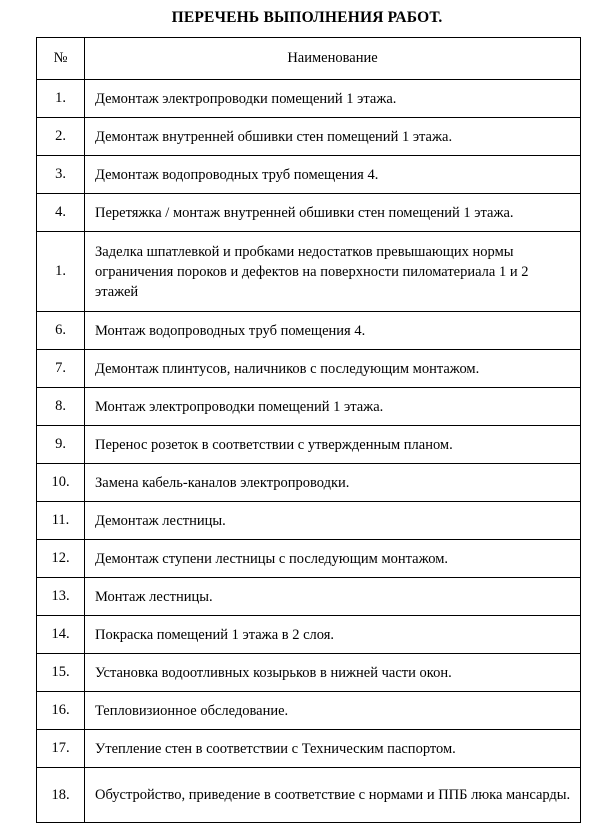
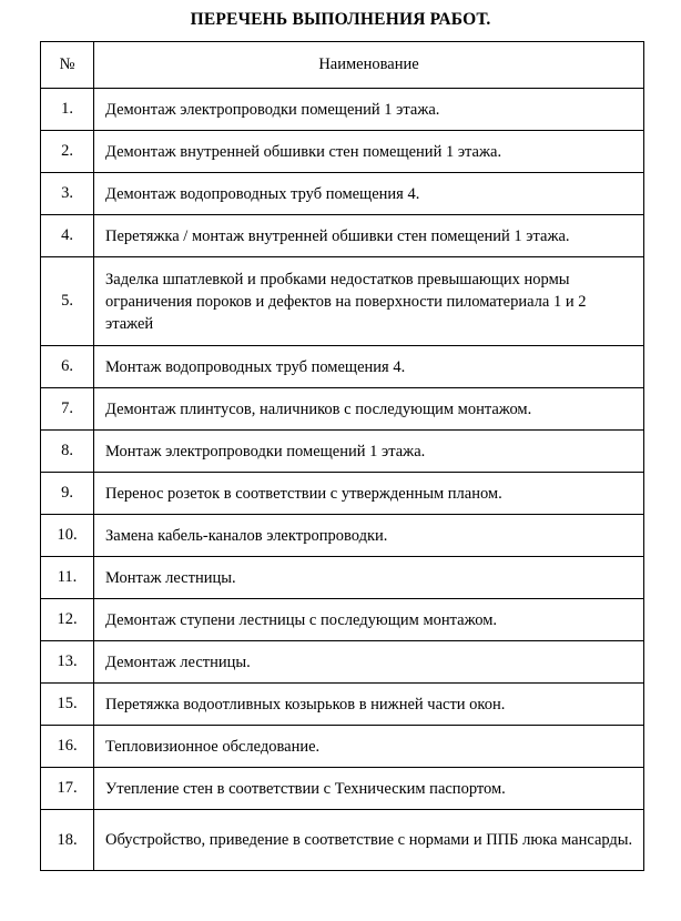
  ПЕРЕЧЕНЬ ВЫПОЛНЕНИЯ РАБОТ.
  №	Наименование
  1.	Демонтаж электропроводки помещений 1 этажа.
  2.	Демонтаж внутренней обшивки стен помещений 1 этажа.
  3.	Демонтаж водопроводных труб помещения 4.
  4.	Перетяжка / монтаж внутренней обшивки стен помещений 1 этажа.
- 1.	Заделка шпатлевкой и пробками недостатков превышающих нормы ограничения пороков и дефектов на поверхности пиломатериала 1 и 2 этажей
+ 5.	Заделка шпатлевкой и пробками недостатков превышающих нормы ограничения пороков и дефектов на поверхности пиломатериала 1 и 2 этажей
  6.	Монтаж водопроводных труб помещения 4.
  7.	Демонтаж плинтусов, наличников с последующим монтажом.
  8.	Монтаж электропроводки помещений 1 этажа.
  9.	Перенос розеток в соответствии с утвержденным планом.
  10.	Замена кабель-каналов электропроводки.
- 11.	Демонтаж лестницы.
+ 11.	Монтаж лестницы.
  12.	Демонтаж ступени лестницы с последующим монтажом.
- 13.	Монтаж лестницы.
+ 13.	Демонтаж лестницы.
- 14.	Покраска помещений 1 этажа в 2 слоя.
- 15.	Установка водоотливных козырьков в нижней части окон.
+ 15.	Перетяжка водоотливных козырьков в нижней части окон.
  16.	Тепловизионное обследование.
  17.	Утепление стен в соответствии с Техническим паспортом.
  18.	Обустройство, приведение в соответствие с нормами и ППБ люка мансарды.
